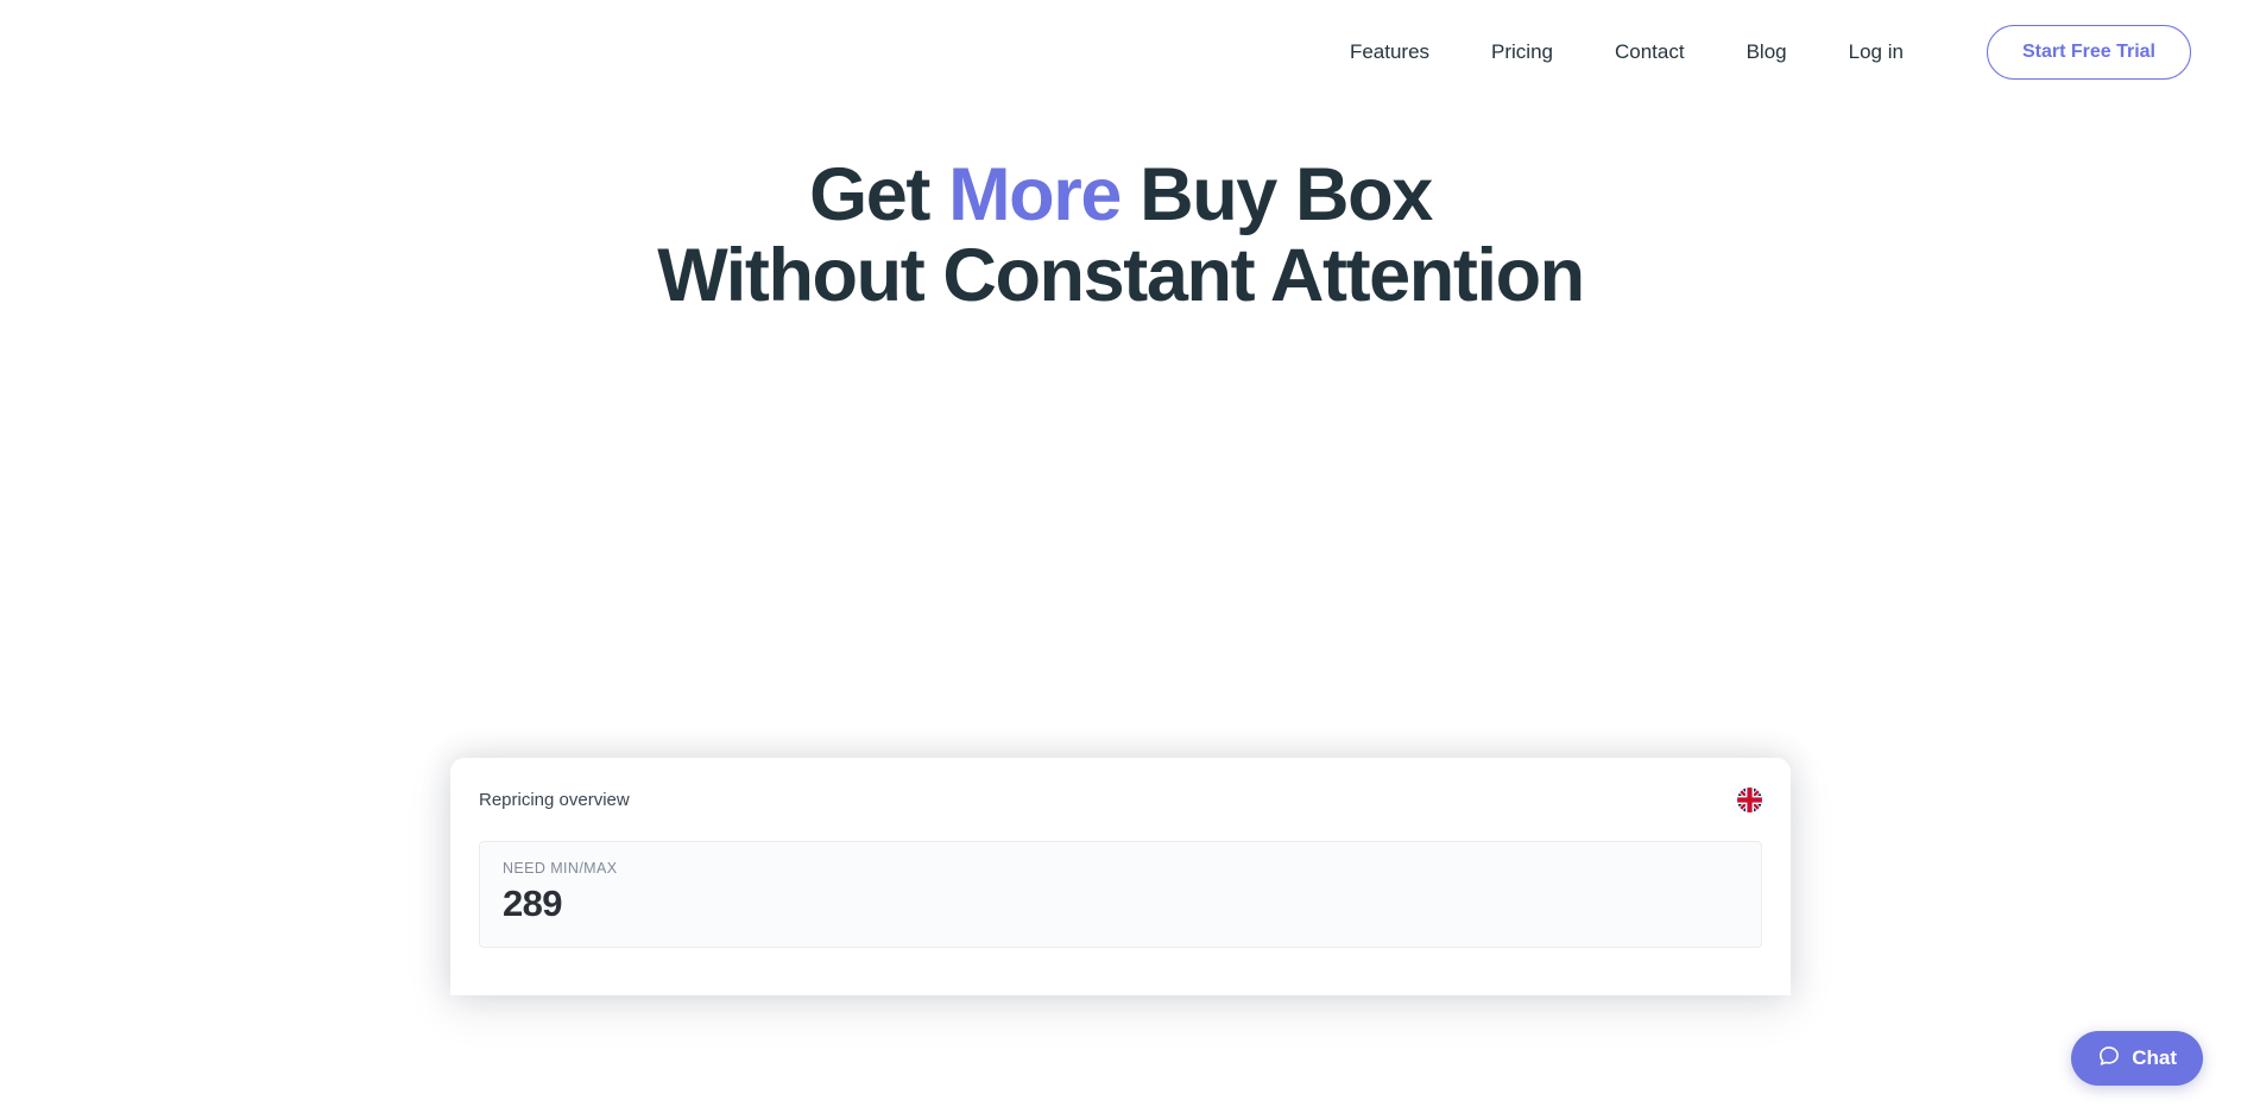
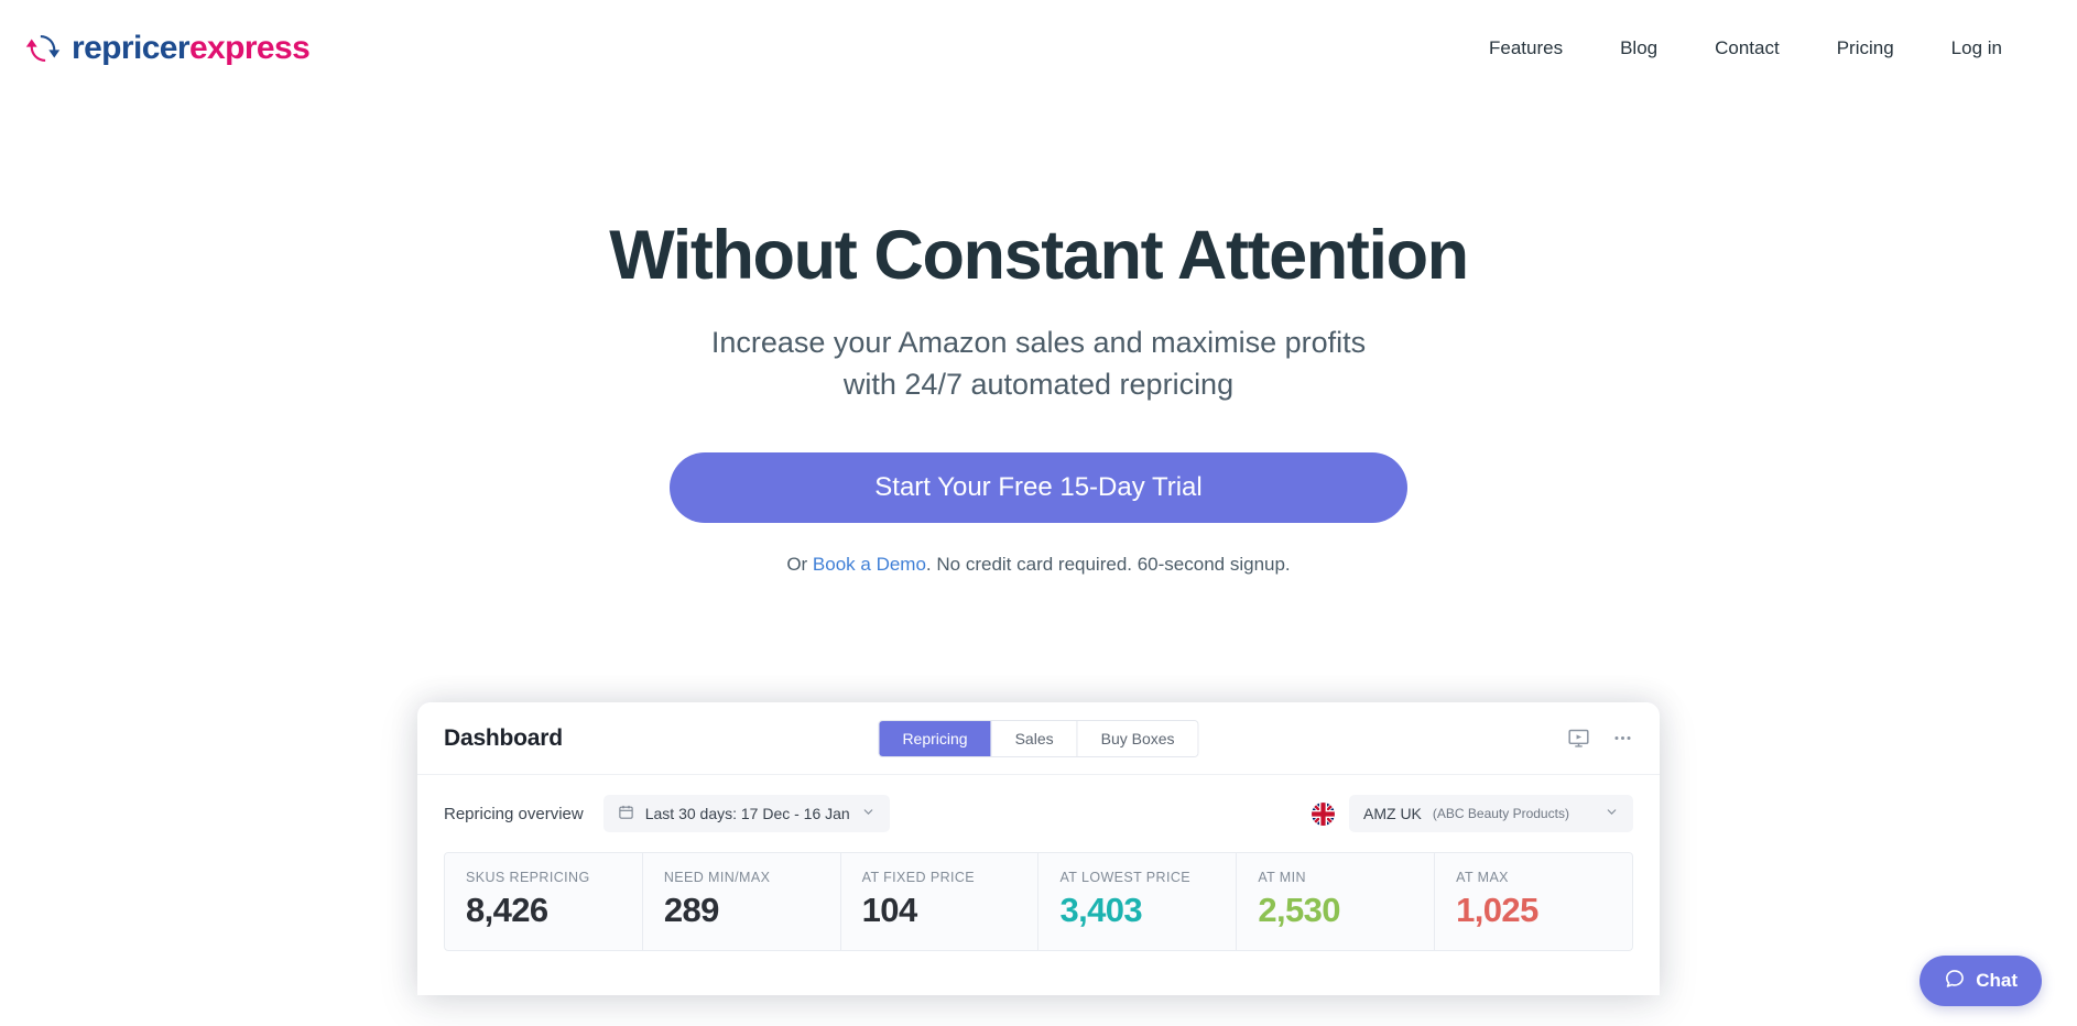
+ repricerexpress
  Features
- Pricing
+ Blog
  Contact
- Blog
+ Pricing
  Log in
- Start Free Trial
- Get More Buy Box
  Without Constant Attention
+ Increase your Amazon sales and maximise profits
+ with 24/7 automated repricing
+ Start Your Free 15-Day Trial
+ Or Book a Demo. No credit card required. 60-second signup.
+ Dashboard
+ Repricing
+ Sales
+ Buy Boxes
  Repricing overview
+ Last 30 days: 17 Dec - 16 Jan
+ AMZ UK
+ (ABC Beauty Products)
+ SKUS REPRICING
+ 8,426
  NEED MIN/MAX
  289
+ AT FIXED PRICE
+ 104
+ AT LOWEST PRICE
+ 3,403
+ AT MIN
+ 2,530
+ AT MAX
+ 1,025
  Chat
